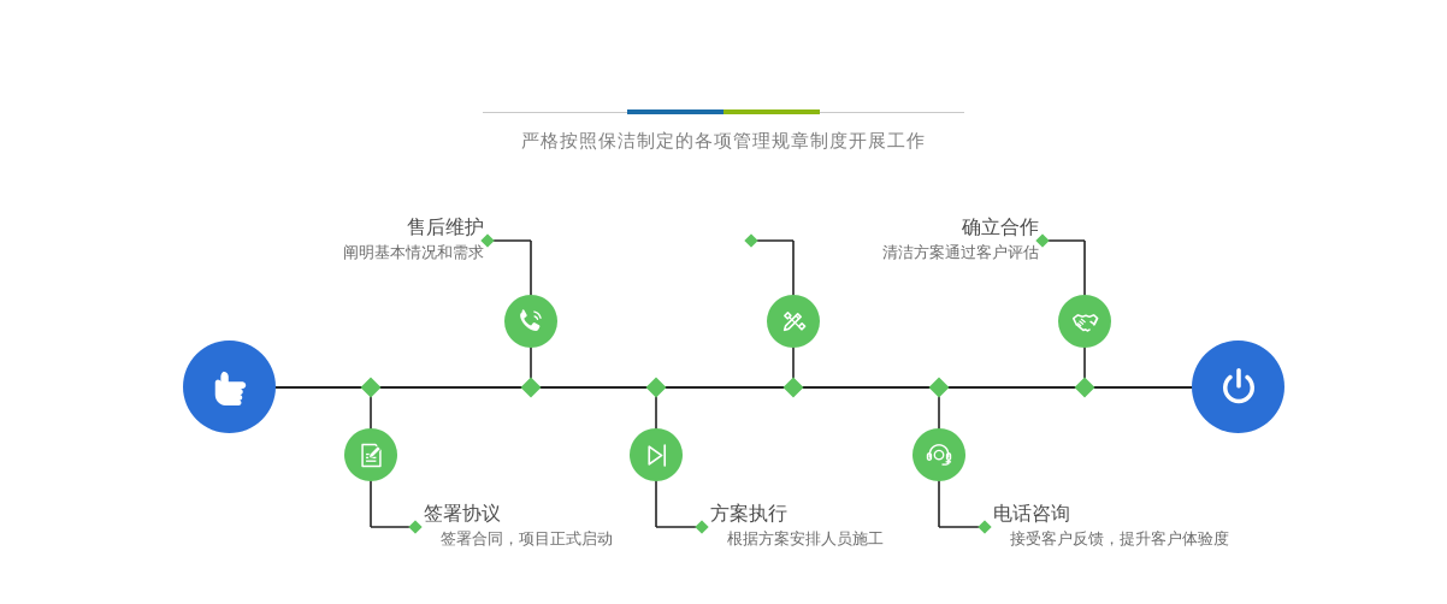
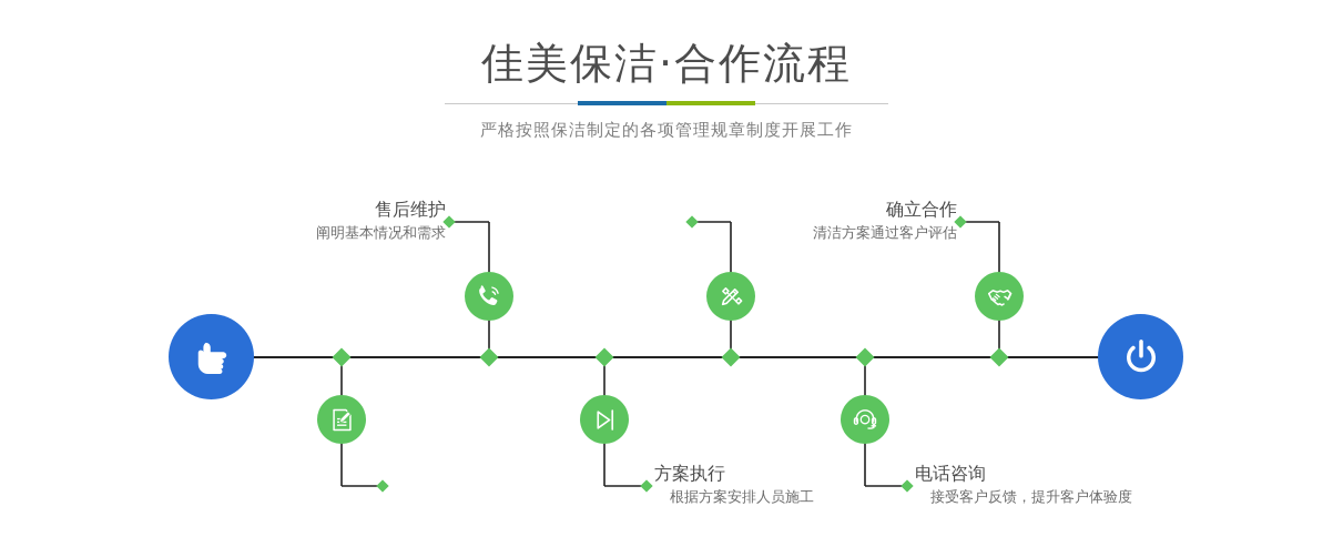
+ 佳美保洁·合作流程
  严格按照保洁制定的各项管理规章制度开展工作
  售后维护
  阐明基本情况和需求
  确立合作
  清洁方案通过客户评估
- 签署协议
- 签署合同，项目正式启动
  方案执行
  根据方案安排人员施工
  电话咨询
  接受客户反馈，提升客户体验度
